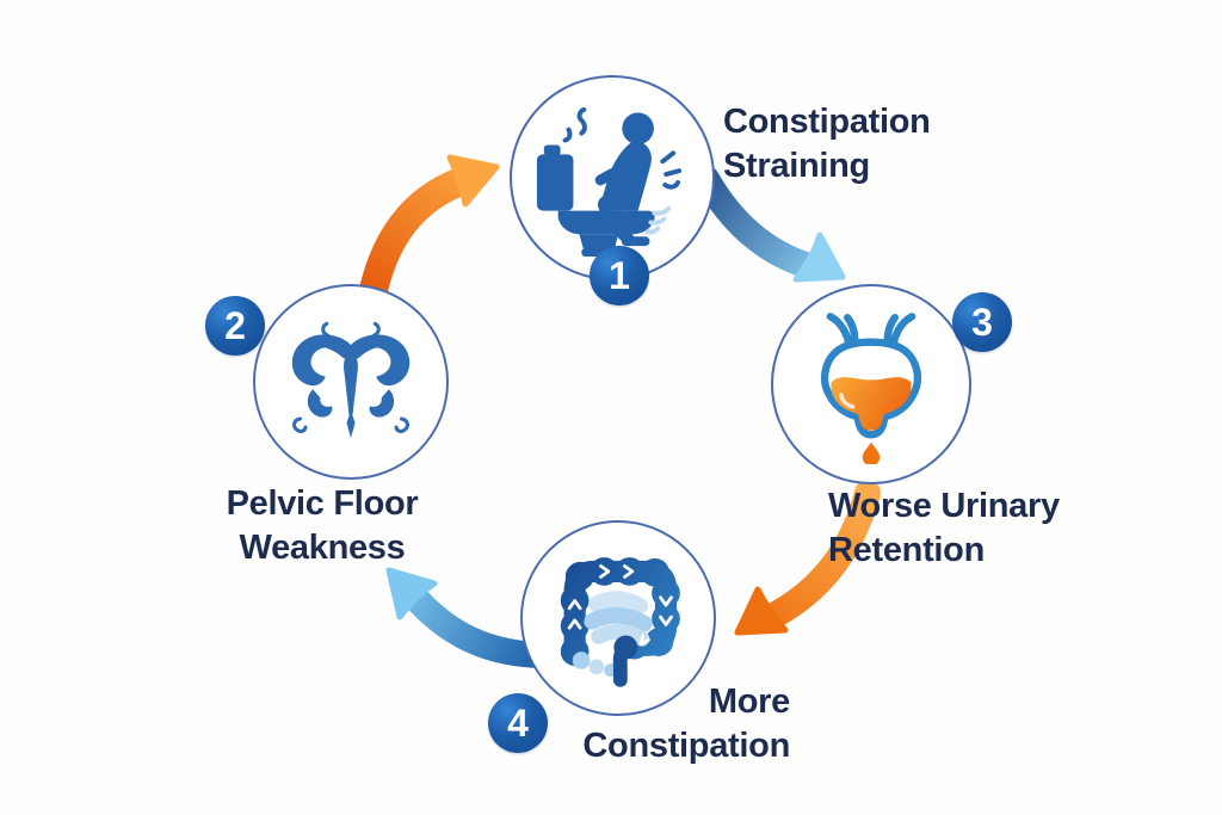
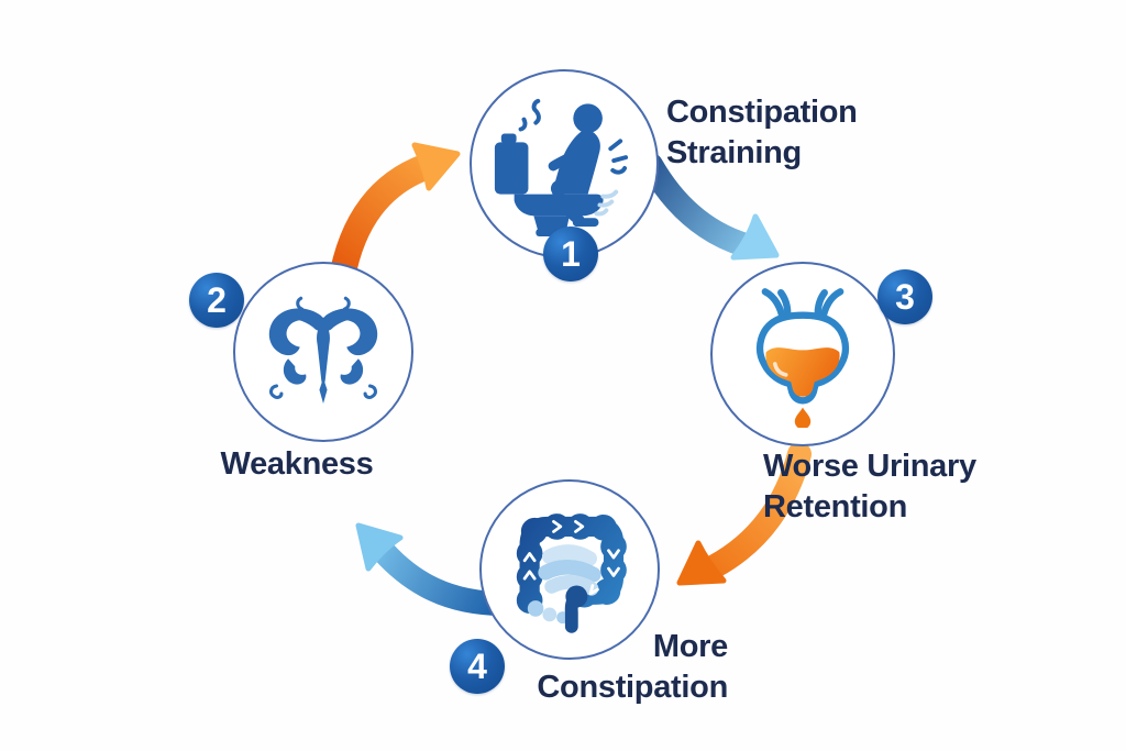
  1
  2
  3
  4
  Constipation
  Straining
- Pelvic Floor
  Weakness
  Worse Urinary
  Retention
  More
  Constipation
